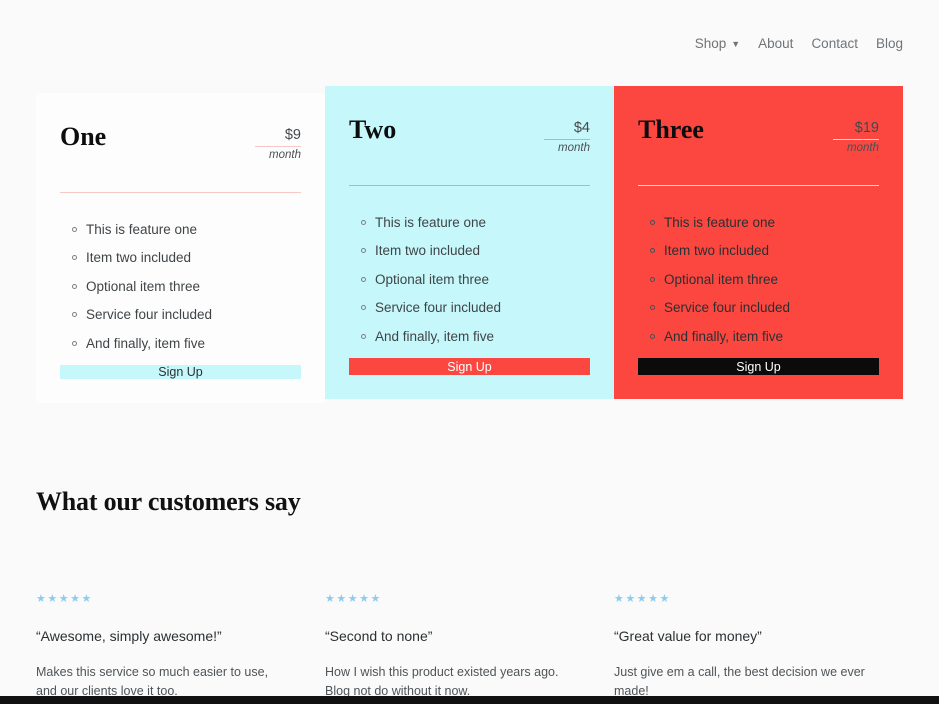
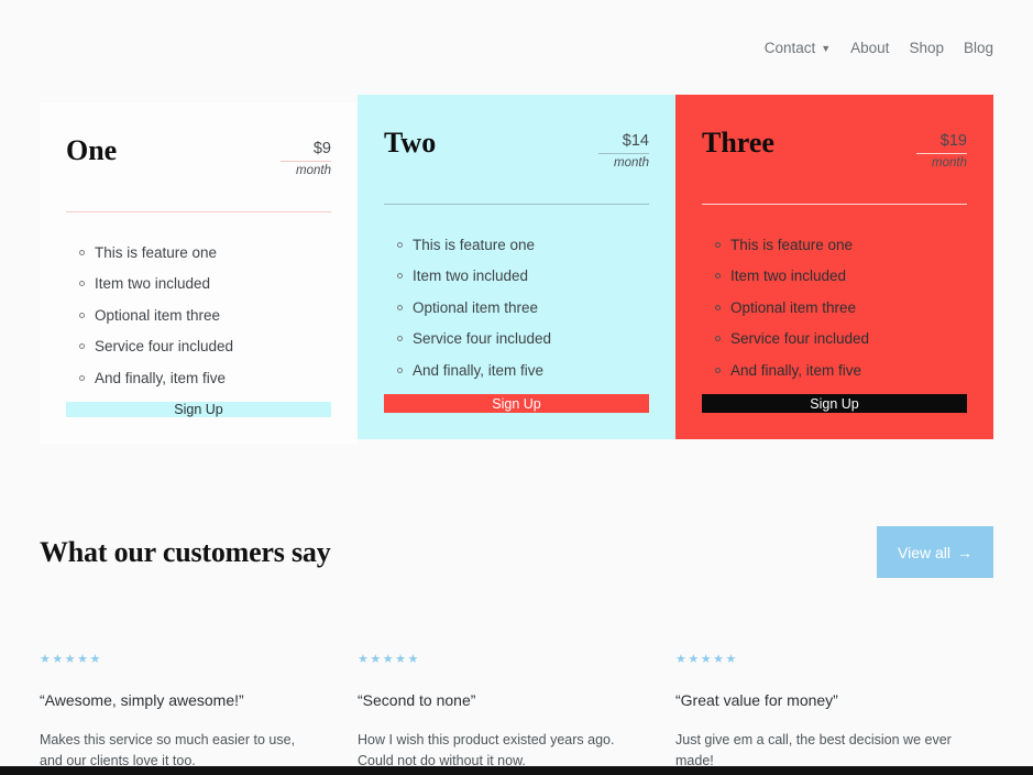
- Shop
+ Contact
  ▼
  About
- Contact
+ Shop
  Blog
  One
  $9
  month
  This is feature one
  Item two included
  Optional item three
  Service four included
  And finally, item five
  Sign Up
  Two
- $4
+ $14
  month
  This is feature one
  Item two included
  Optional item three
  Service four included
  And finally, item five
  Sign Up
  Three
  $19
  month
  This is feature one
  Item two included
  Optional item three
  Service four included
  And finally, item five
  Sign Up
  What our customers say
+ View all
+ →
  ★★★★★
  “Awesome, simply awesome!”
  Makes this service so much easier to use, and our clients love it too.
  ★★★★★
  “Second to none”
- How I wish this product existed years ago. Blog not do without it now.
+ How I wish this product existed years ago. Could not do without it now.
  ★★★★★
  “Great value for money”
  Just give em a call, the best decision we ever made!
